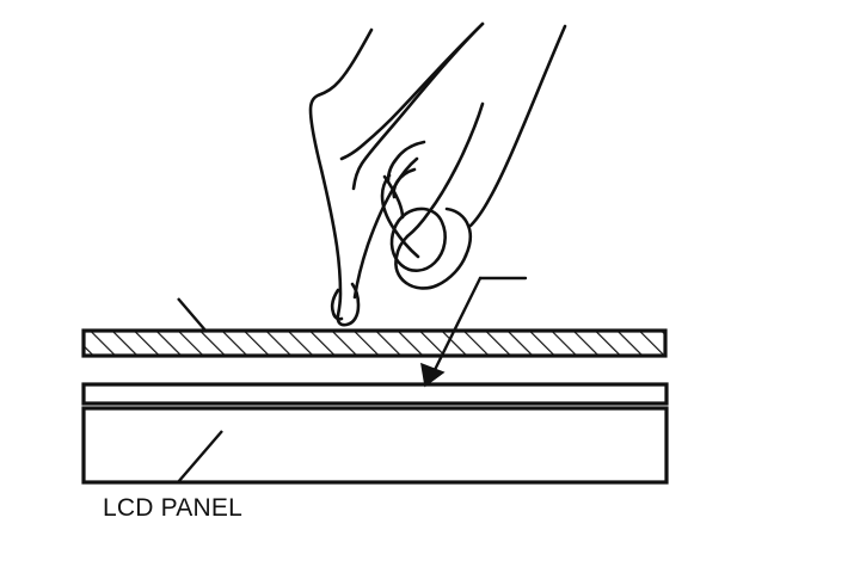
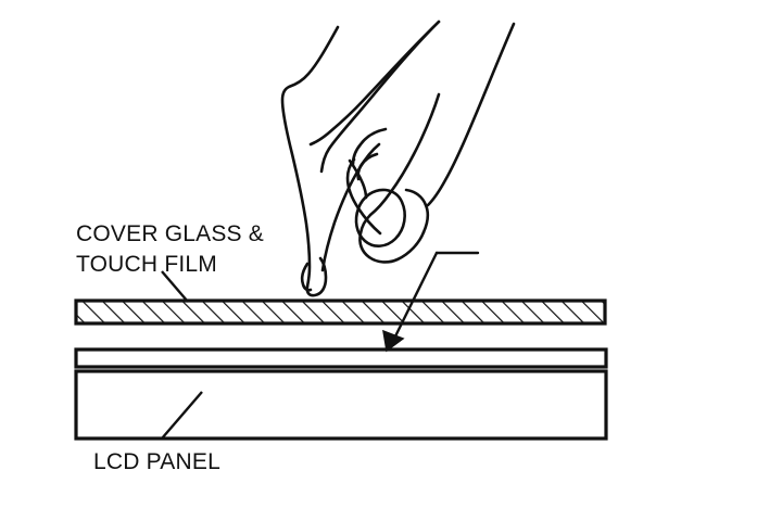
+ COVER GLASS &
+ TOUCH FILM
  LCD PANEL
